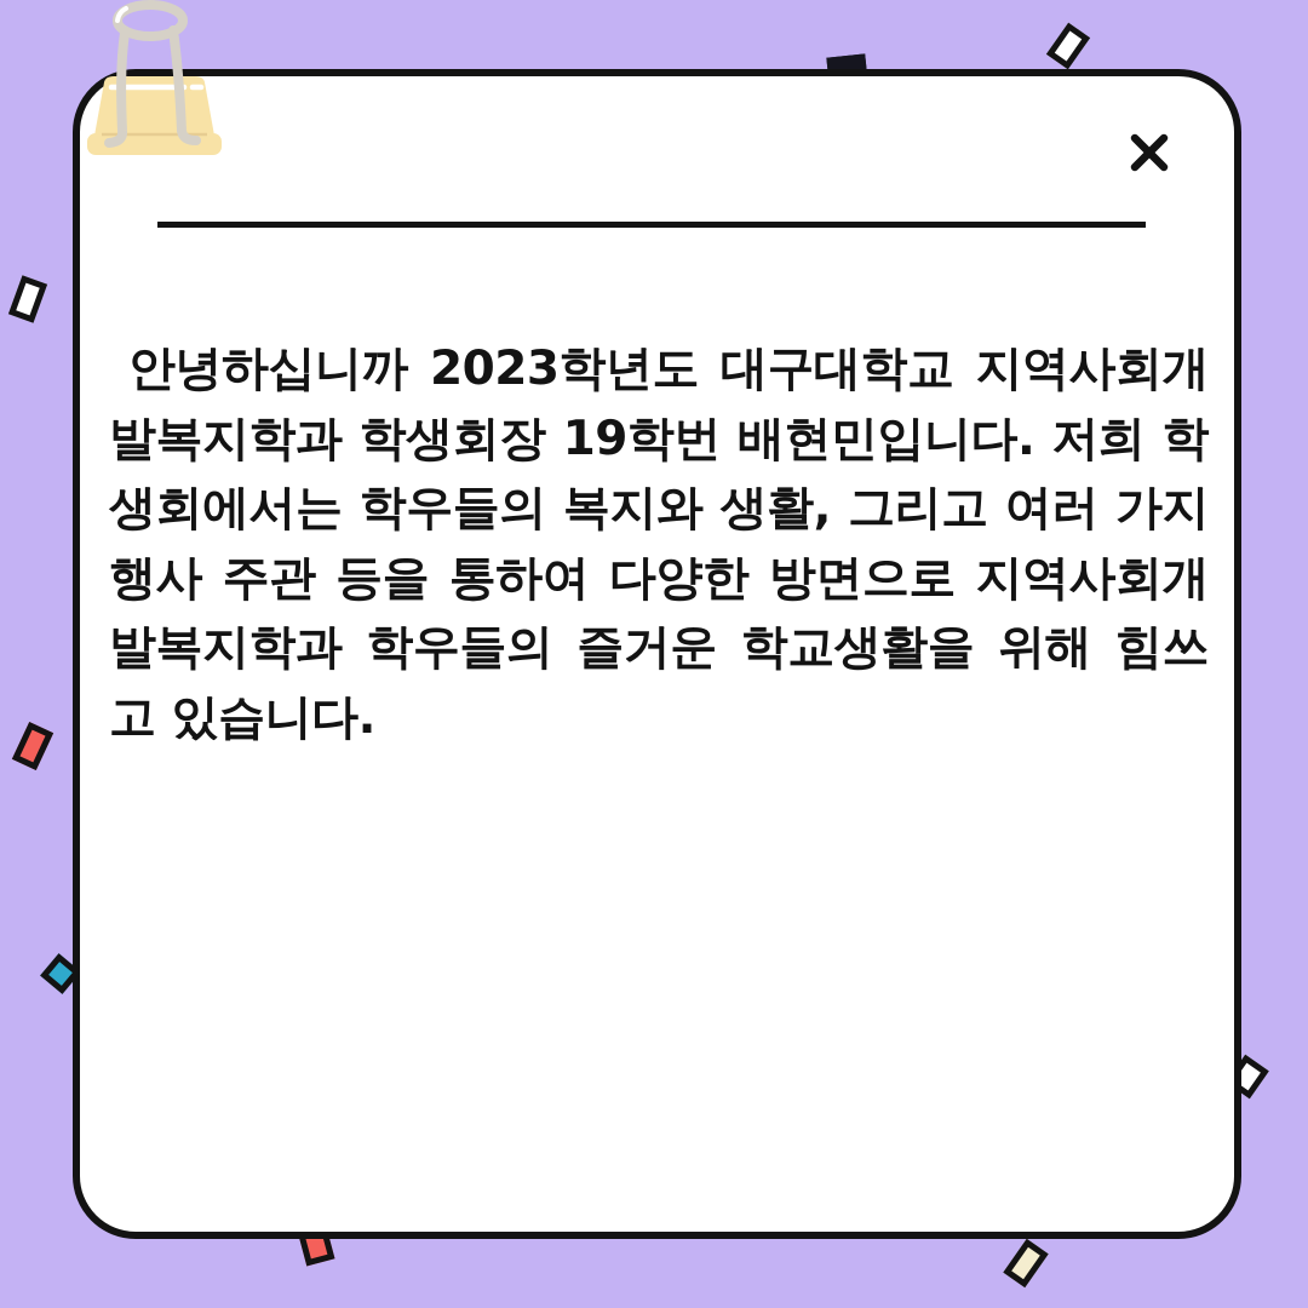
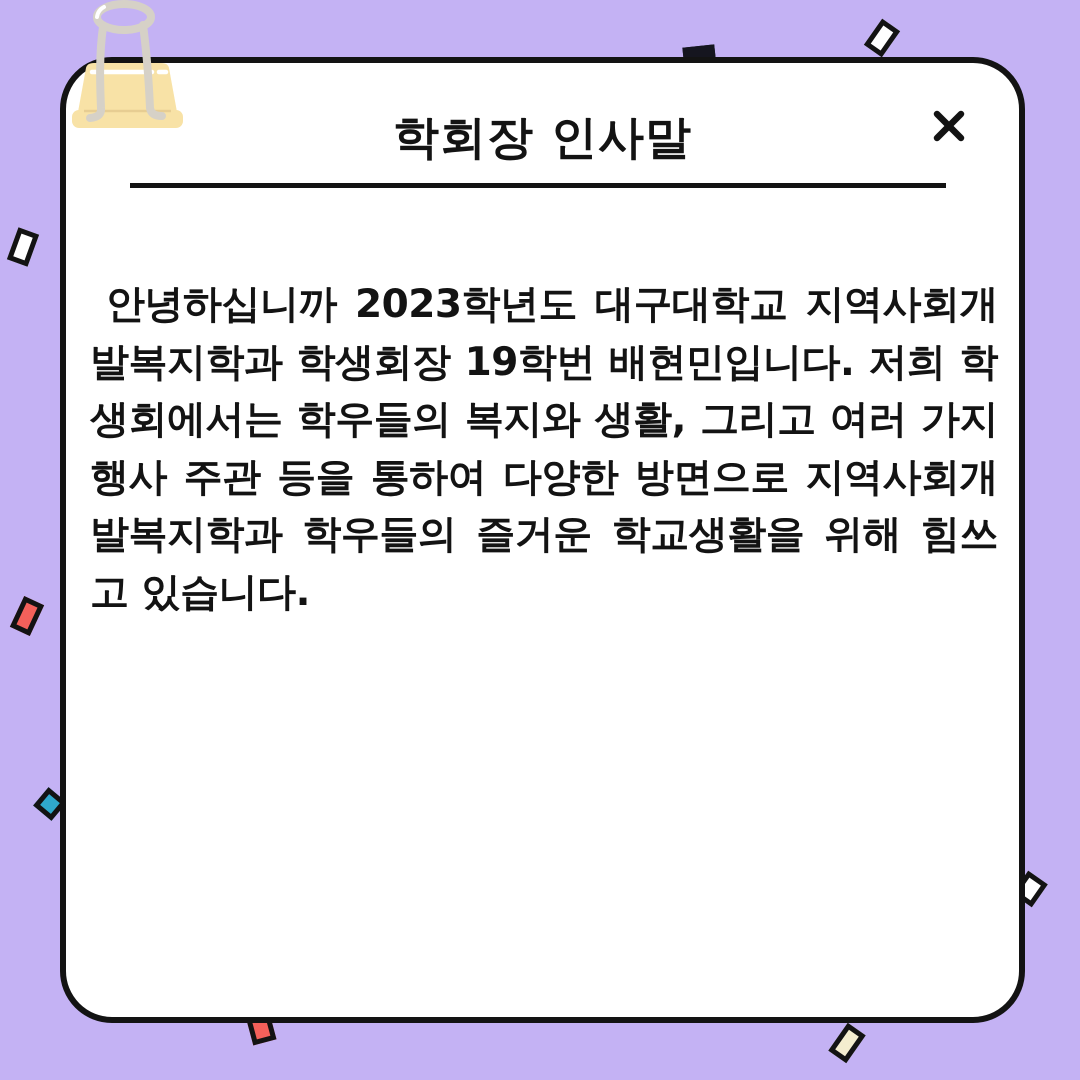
+ 학회장 인사말
  안녕하십니까 2023학년도 대구대학교 지역사회개발복지학과 학생회장 19학번 배현민입니다. 저희 학생회에서는 학우들의 복지와 생활, 그리고 여러 가지 행사 주관 등을 통하여 다양한 방면으로 지역사회개발복지학과 학우들의 즐거운 학교생활을 위해 힘쓰고 있습니다.
